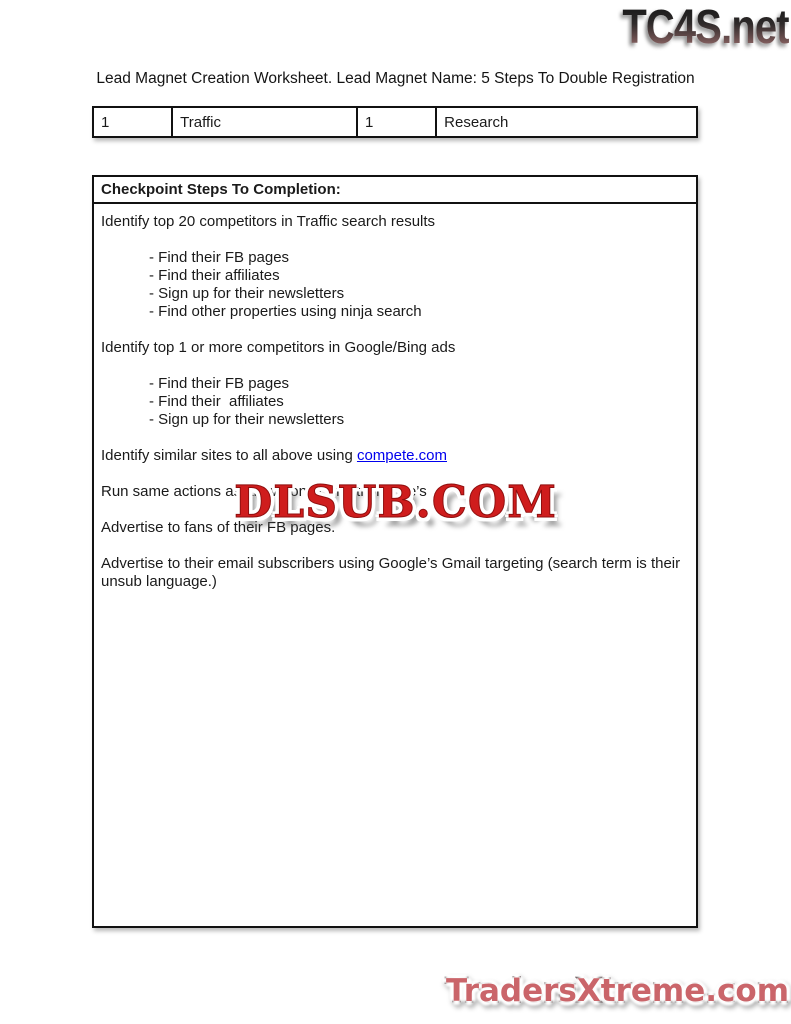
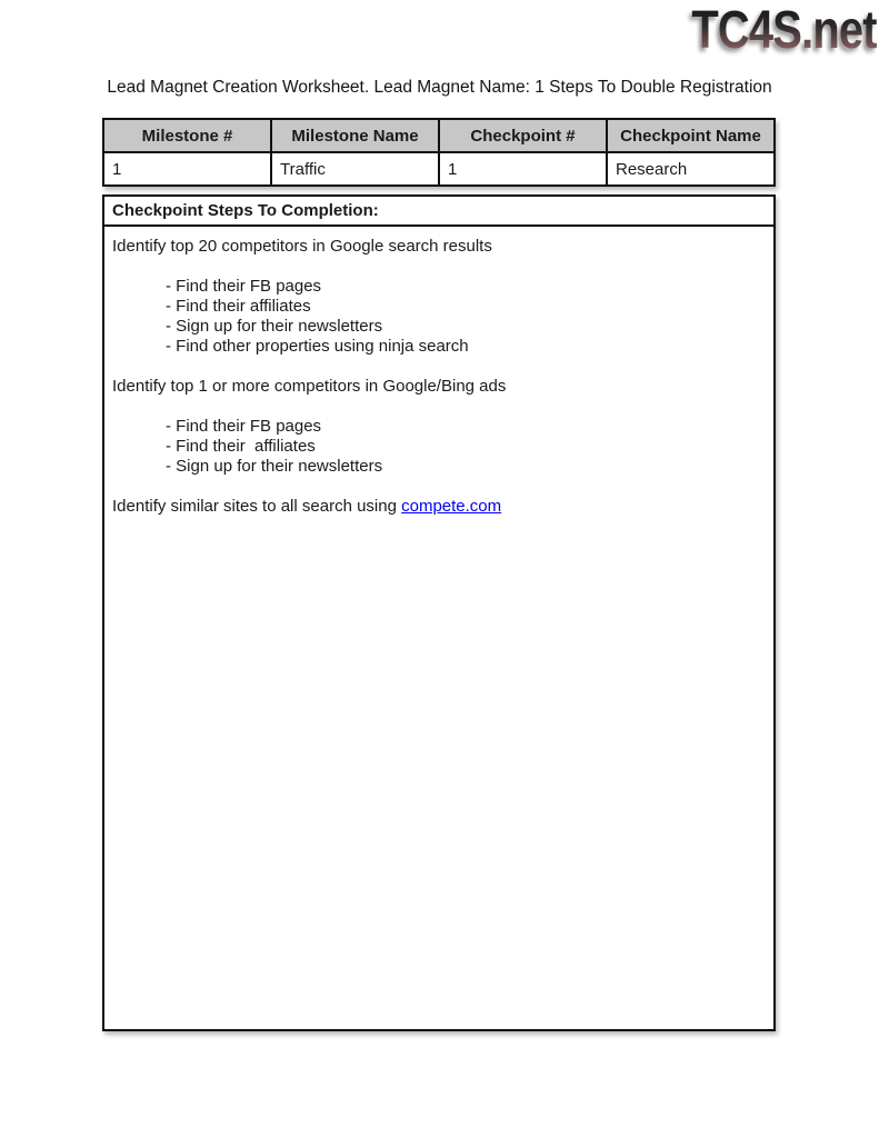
  TC4S.net
- Lead Magnet Creation Worksheet. Lead Magnet Name: 5 Steps To Double Registration
+ Lead Magnet Creation Worksheet. Lead Magnet Name: 1 Steps To Double Registration
+ Milestone #	Milestone Name	Checkpoint #	Checkpoint Name
  1	Traffic	1	Research
  Checkpoint Steps To Completion:
- Identify top 20 competitors in Traffic search results
+ Identify top 20 competitors in Google search results
  - Find their FB pages
  - Find their affiliates
  - Sign up for their newsletters
  - Find other properties using ninja search
  Identify top 1 or more competitors in Google/Bing ads
  - Find their FB pages
  - Find their affiliates
  - Sign up for their newsletters
- Identify similar sites to all above using compete.com
+ Identify similar sites to all search using compete.com
- Run same actions as above on competitors site’s
- Advertise to fans of their FB pages.
- Advertise to their email subscribers using Google’s Gmail targeting (search term is their unsub language.)
- DLSUB.COM
- TradersXtreme.com
